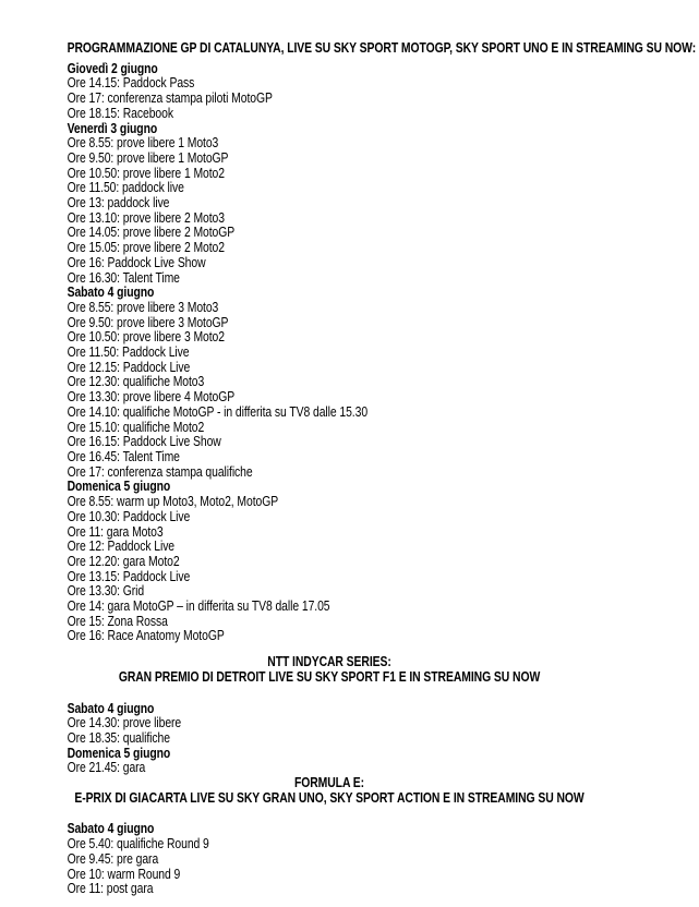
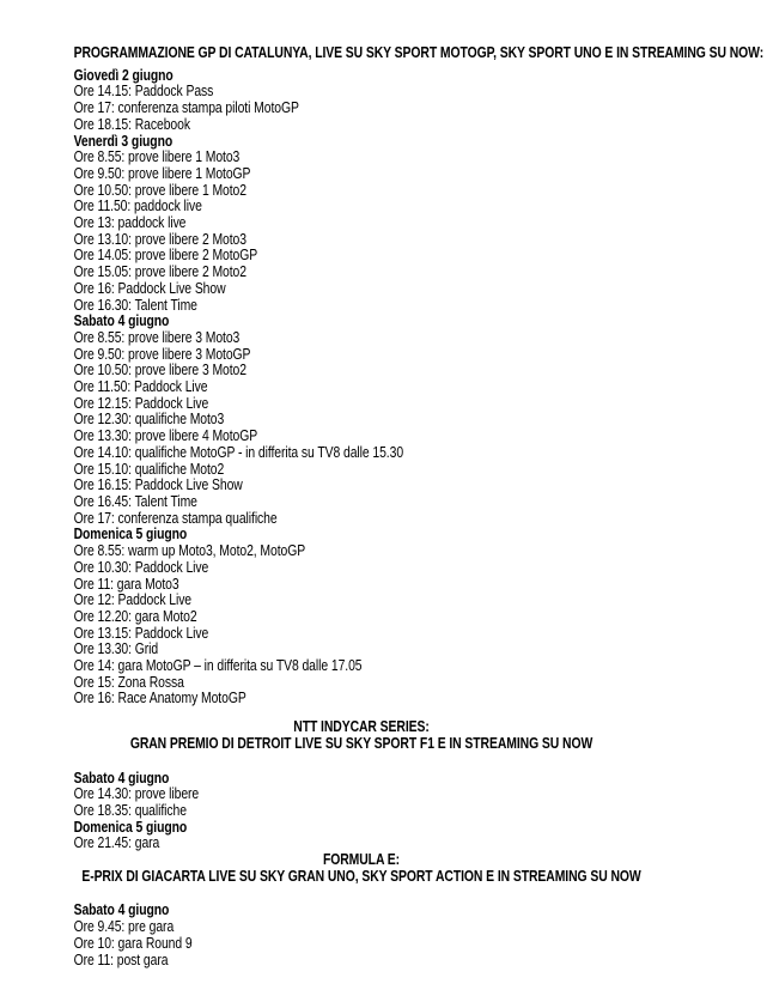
  PROGRAMMAZIONE GP DI CATALUNYA, LIVE SU SKY SPORT MOTOGP, SKY SPORT UNO E IN STREAMING SU NOW:
  Giovedì 2 giugno
  Ore 14.15: Paddock Pass
  Ore 17: conferenza stampa piloti MotoGP
  Ore 18.15: Racebook
  Venerdì 3 giugno
  Ore 8.55: prove libere 1 Moto3
  Ore 9.50: prove libere 1 MotoGP
  Ore 10.50: prove libere 1 Moto2
  Ore 11.50: paddock live
  Ore 13: paddock live
  Ore 13.10: prove libere 2 Moto3
  Ore 14.05: prove libere 2 MotoGP
  Ore 15.05: prove libere 2 Moto2
  Ore 16: Paddock Live Show
  Ore 16.30: Talent Time
  Sabato 4 giugno
  Ore 8.55: prove libere 3 Moto3
  Ore 9.50: prove libere 3 MotoGP
  Ore 10.50: prove libere 3 Moto2
  Ore 11.50: Paddock Live
  Ore 12.15: Paddock Live
  Ore 12.30: qualifiche Moto3
  Ore 13.30: prove libere 4 MotoGP
  Ore 14.10: qualifiche MotoGP - in differita su TV8 dalle 15.30
  Ore 15.10: qualifiche Moto2
  Ore 16.15: Paddock Live Show
  Ore 16.45: Talent Time
  Ore 17: conferenza stampa qualifiche
  Domenica 5 giugno
  Ore 8.55: warm up Moto3, Moto2, MotoGP
  Ore 10.30: Paddock Live
  Ore 11: gara Moto3
  Ore 12: Paddock Live
  Ore 12.20: gara Moto2
  Ore 13.15: Paddock Live
  Ore 13.30: Grid
  Ore 14: gara MotoGP – in differita su TV8 dalle 17.05
  Ore 15: Zona Rossa
  Ore 16: Race Anatomy MotoGP
  NTT INDYCAR SERIES:
  GRAN PREMIO DI DETROIT LIVE SU SKY SPORT F1 E IN STREAMING SU NOW
  Sabato 4 giugno
  Ore 14.30: prove libere
  Ore 18.35: qualifiche
  Domenica 5 giugno
  Ore 21.45: gara
  FORMULA E:
  E-PRIX DI GIACARTA LIVE SU SKY GRAN UNO, SKY SPORT ACTION E IN STREAMING SU NOW
  Sabato 4 giugno
- Ore 5.40: qualifiche Round 9
  Ore 9.45: pre gara
- Ore 10: warm Round 9
+ Ore 10: gara Round 9
  Ore 11: post gara
